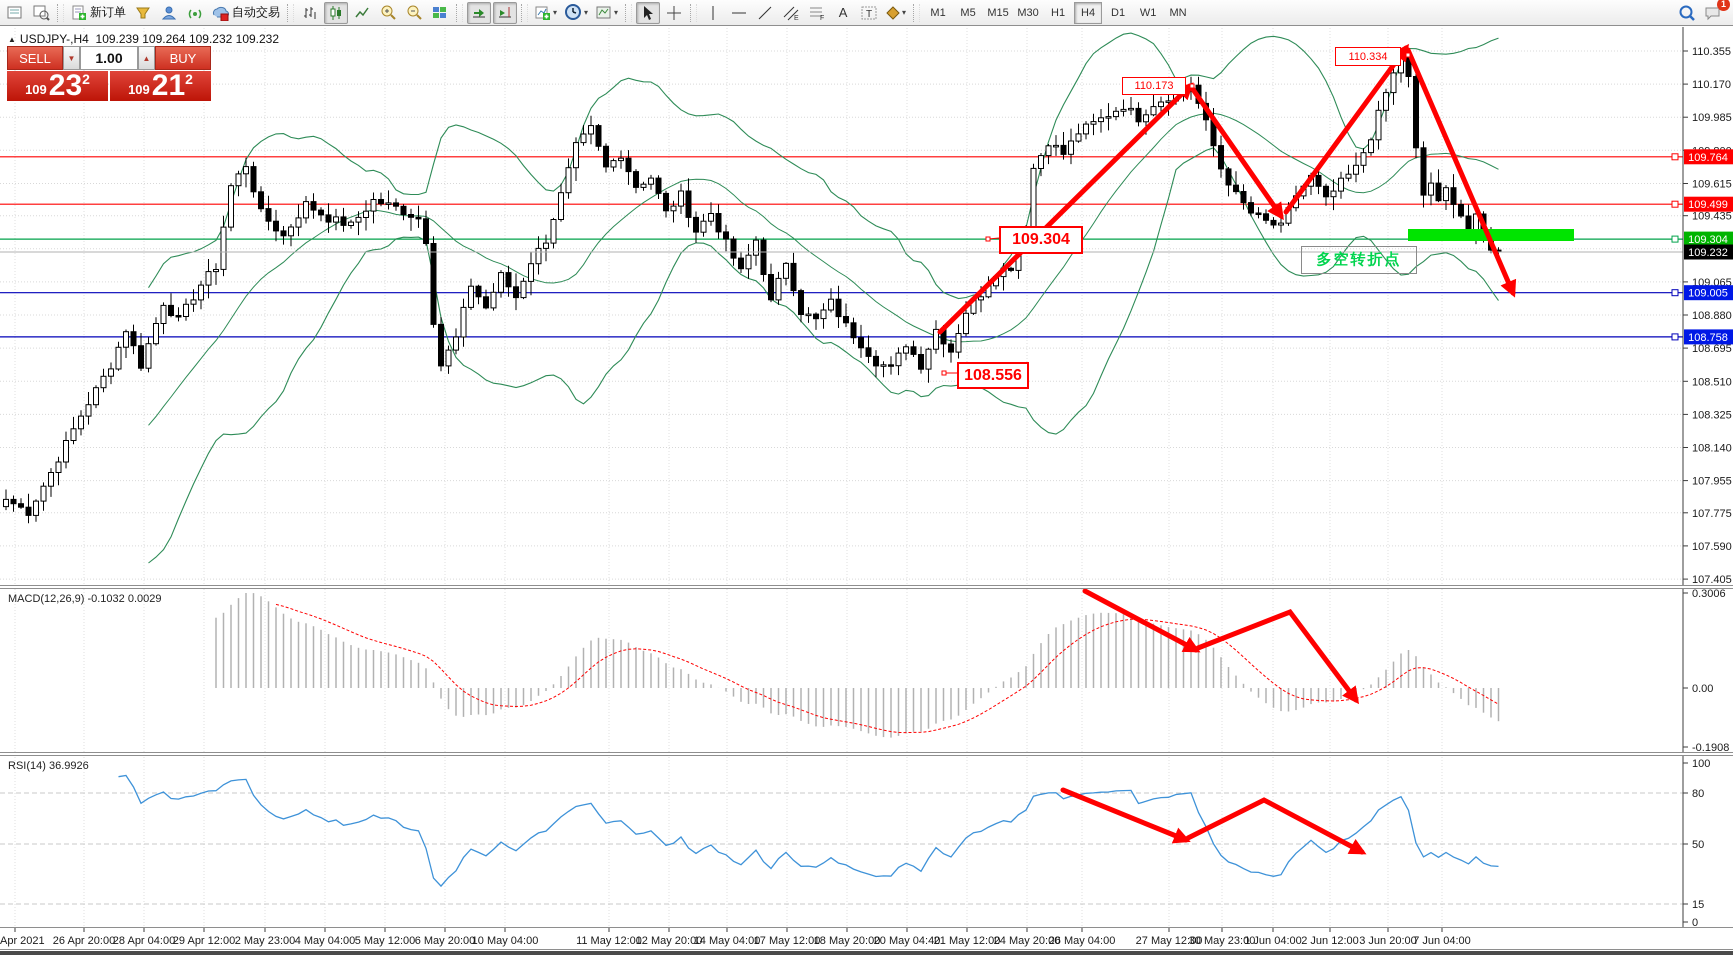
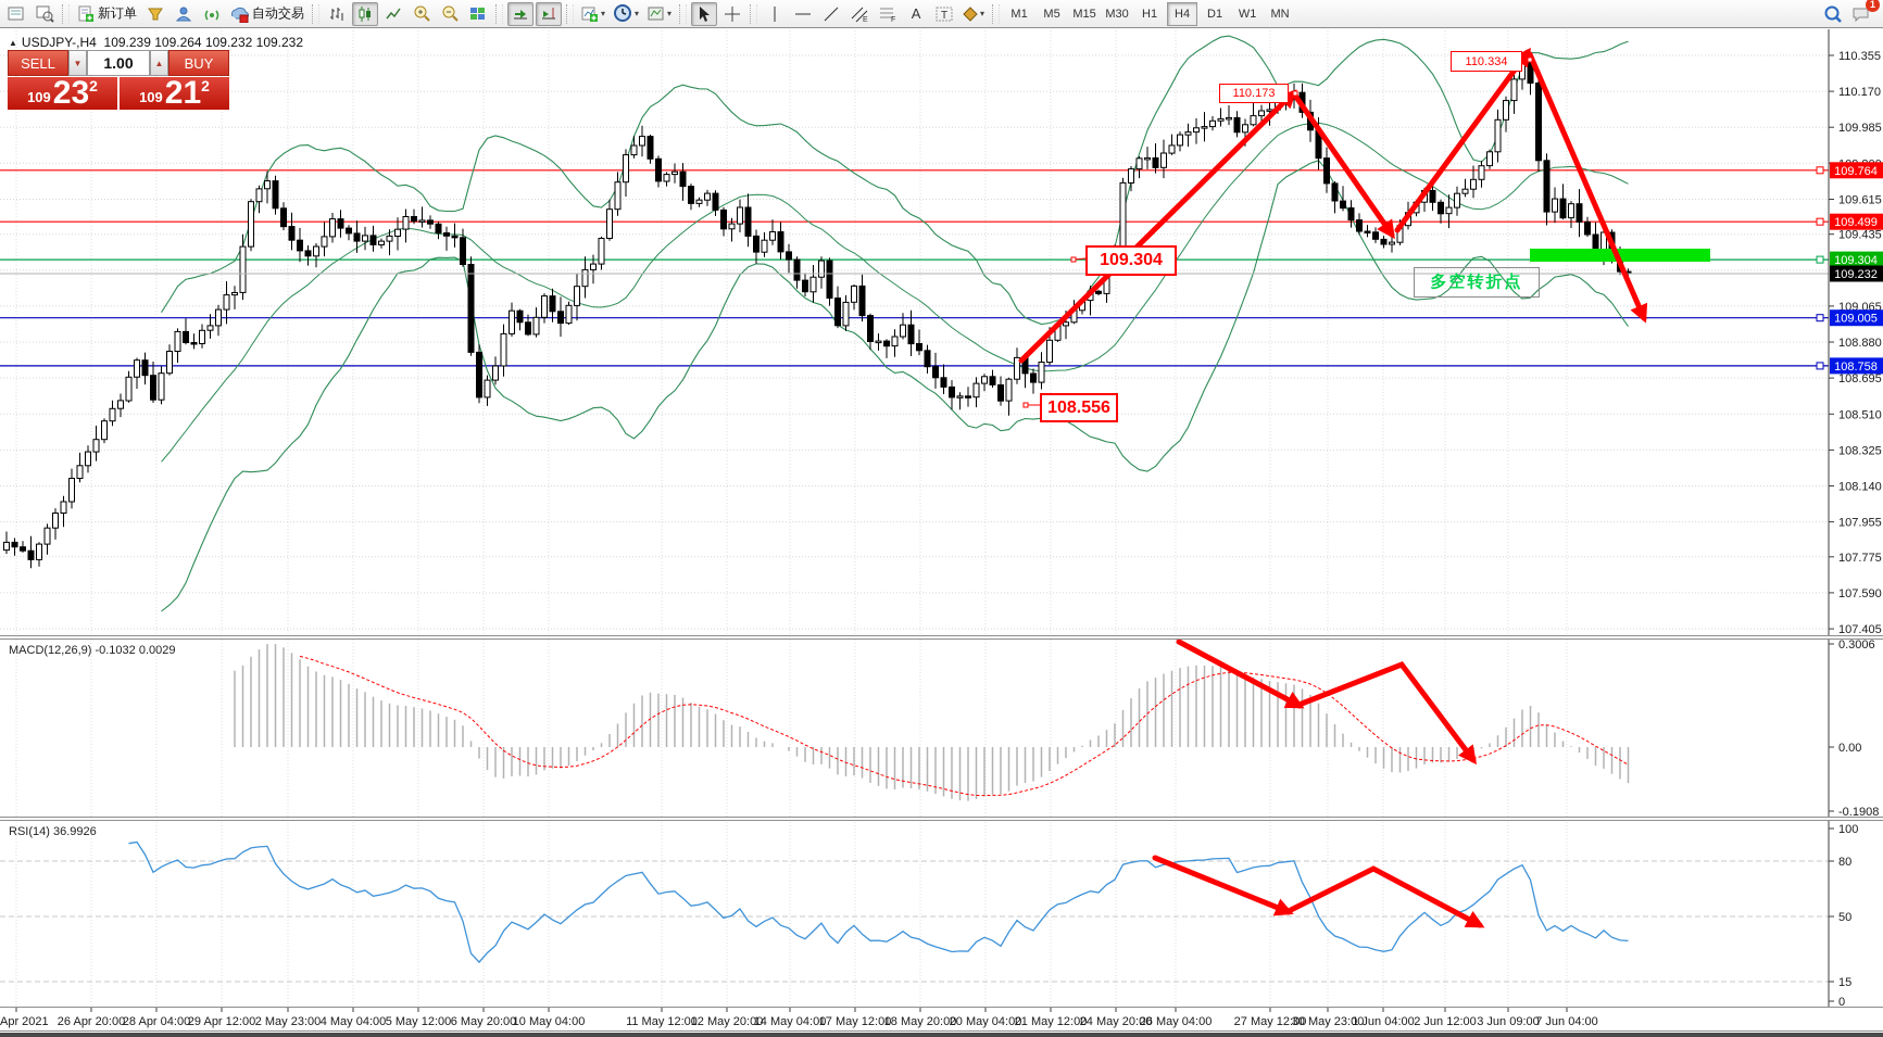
  新订单
  自动交易
  ▾
  ▾
  ▾
  A
  T
  ▾
  M1
  M5
  M15
  M30
  H1
  H4
  D1
  W1
  MN
  1
  110.355
  110.170
  109.985
  109.615
  109.435
  109.065
  108.880
  108.695
  108.510
  108.325
  108.140
  107.955
  107.775
  107.590
  107.405
  109.764
  109.499
  109.304
  109.005
  108.758
  109.232
  0.3006
  0.00
  -0.1908
  100
  80
  50
  15
  0
  MACD(12,26,9) -0.1032 0.0029
  RSI(14) 36.9926
  Apr 2021
  26 Apr 20:00
  28 Apr 04:00
  29 Apr 12:00
  2 May 23:00
  4 May 04:00
  5 May 12:00
  6 May 20:00
  10 May 04:00
  11 May 12:00
  12 May 20:00
  14 May 04:00
  17 May 12:00
  18 May 20:00
- 20 May 04:40
+ 20 May 04:00
  21 May 12:00
  24 May 20:00
  26 May 04:00
  27 May 12:00
  30 May 23:00
  1 Jun 04:00
  2 Jun 12:00
- 3 Jun 20:00
+ 3 Jun 09:00
  7 Jun 04:00
  ▲ USDJPY-,H4 109.239 109.264 109.232 109.232
  SELL
  ▼
  1.00
  ▲
  BUY
  109
  23
  2
  109
  21
  2
  110.173
  110.334
  109.304
  108.556
  多空转折点
